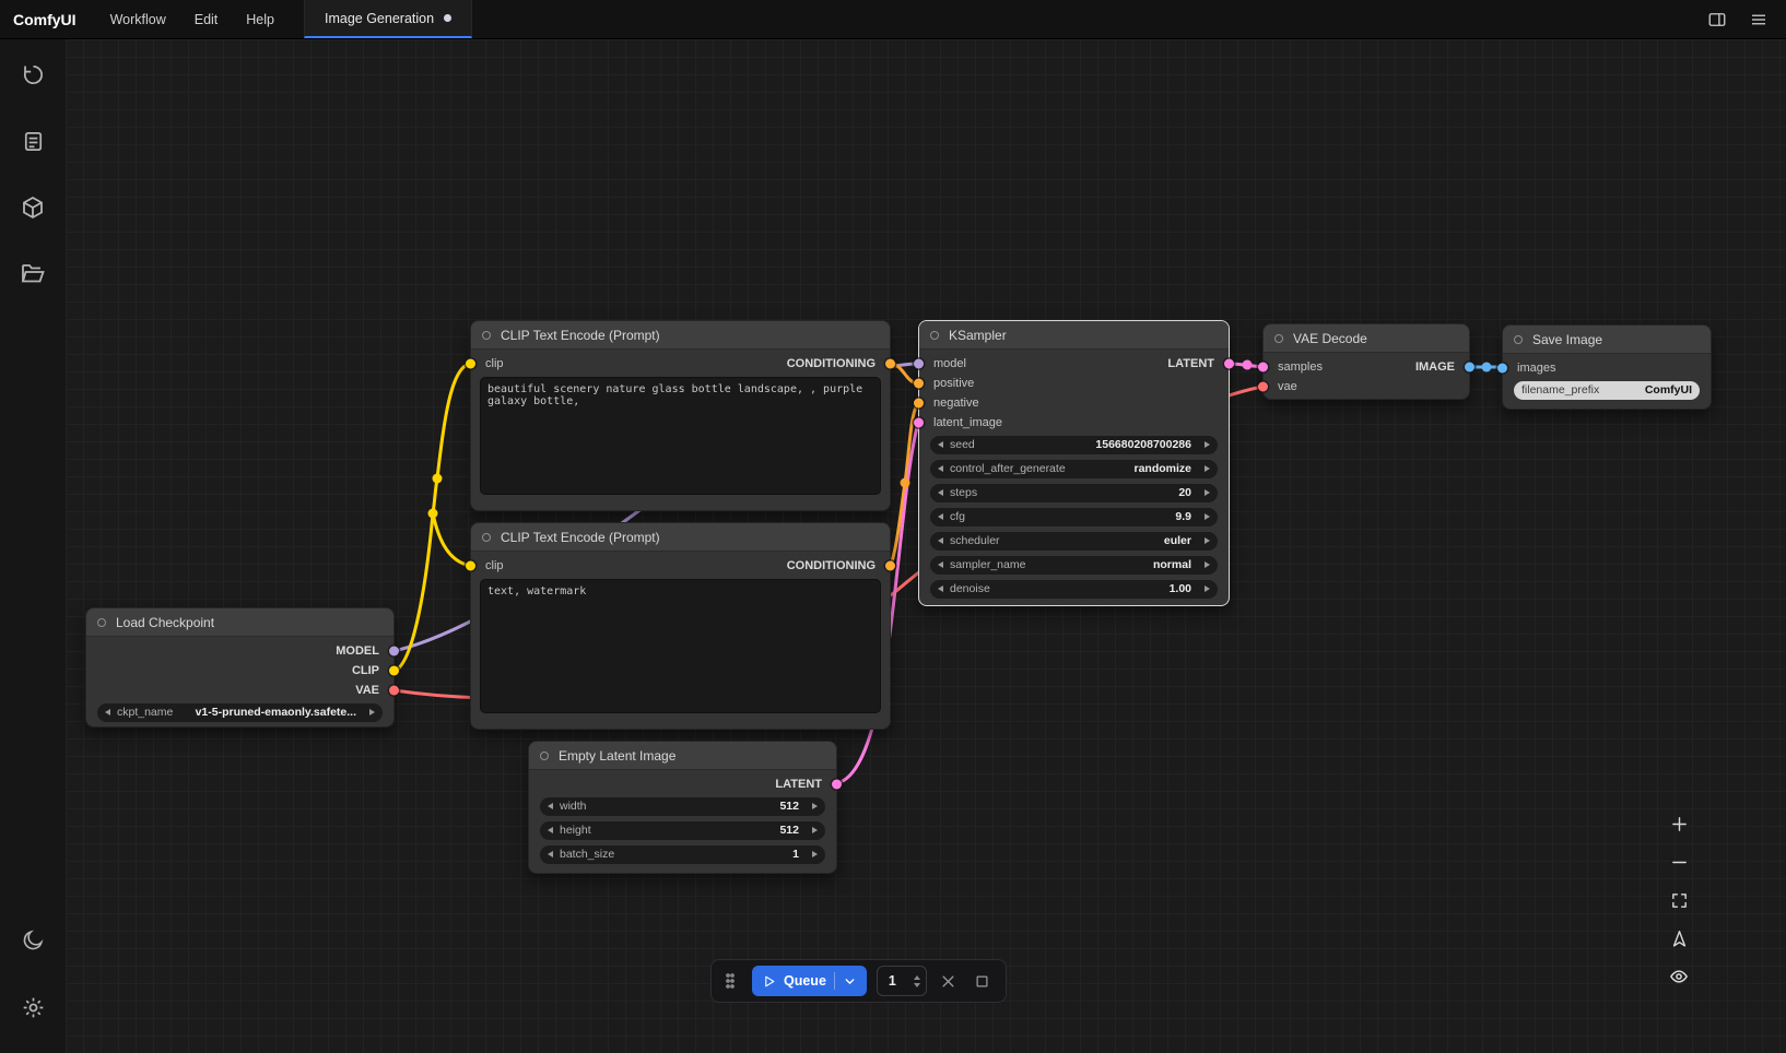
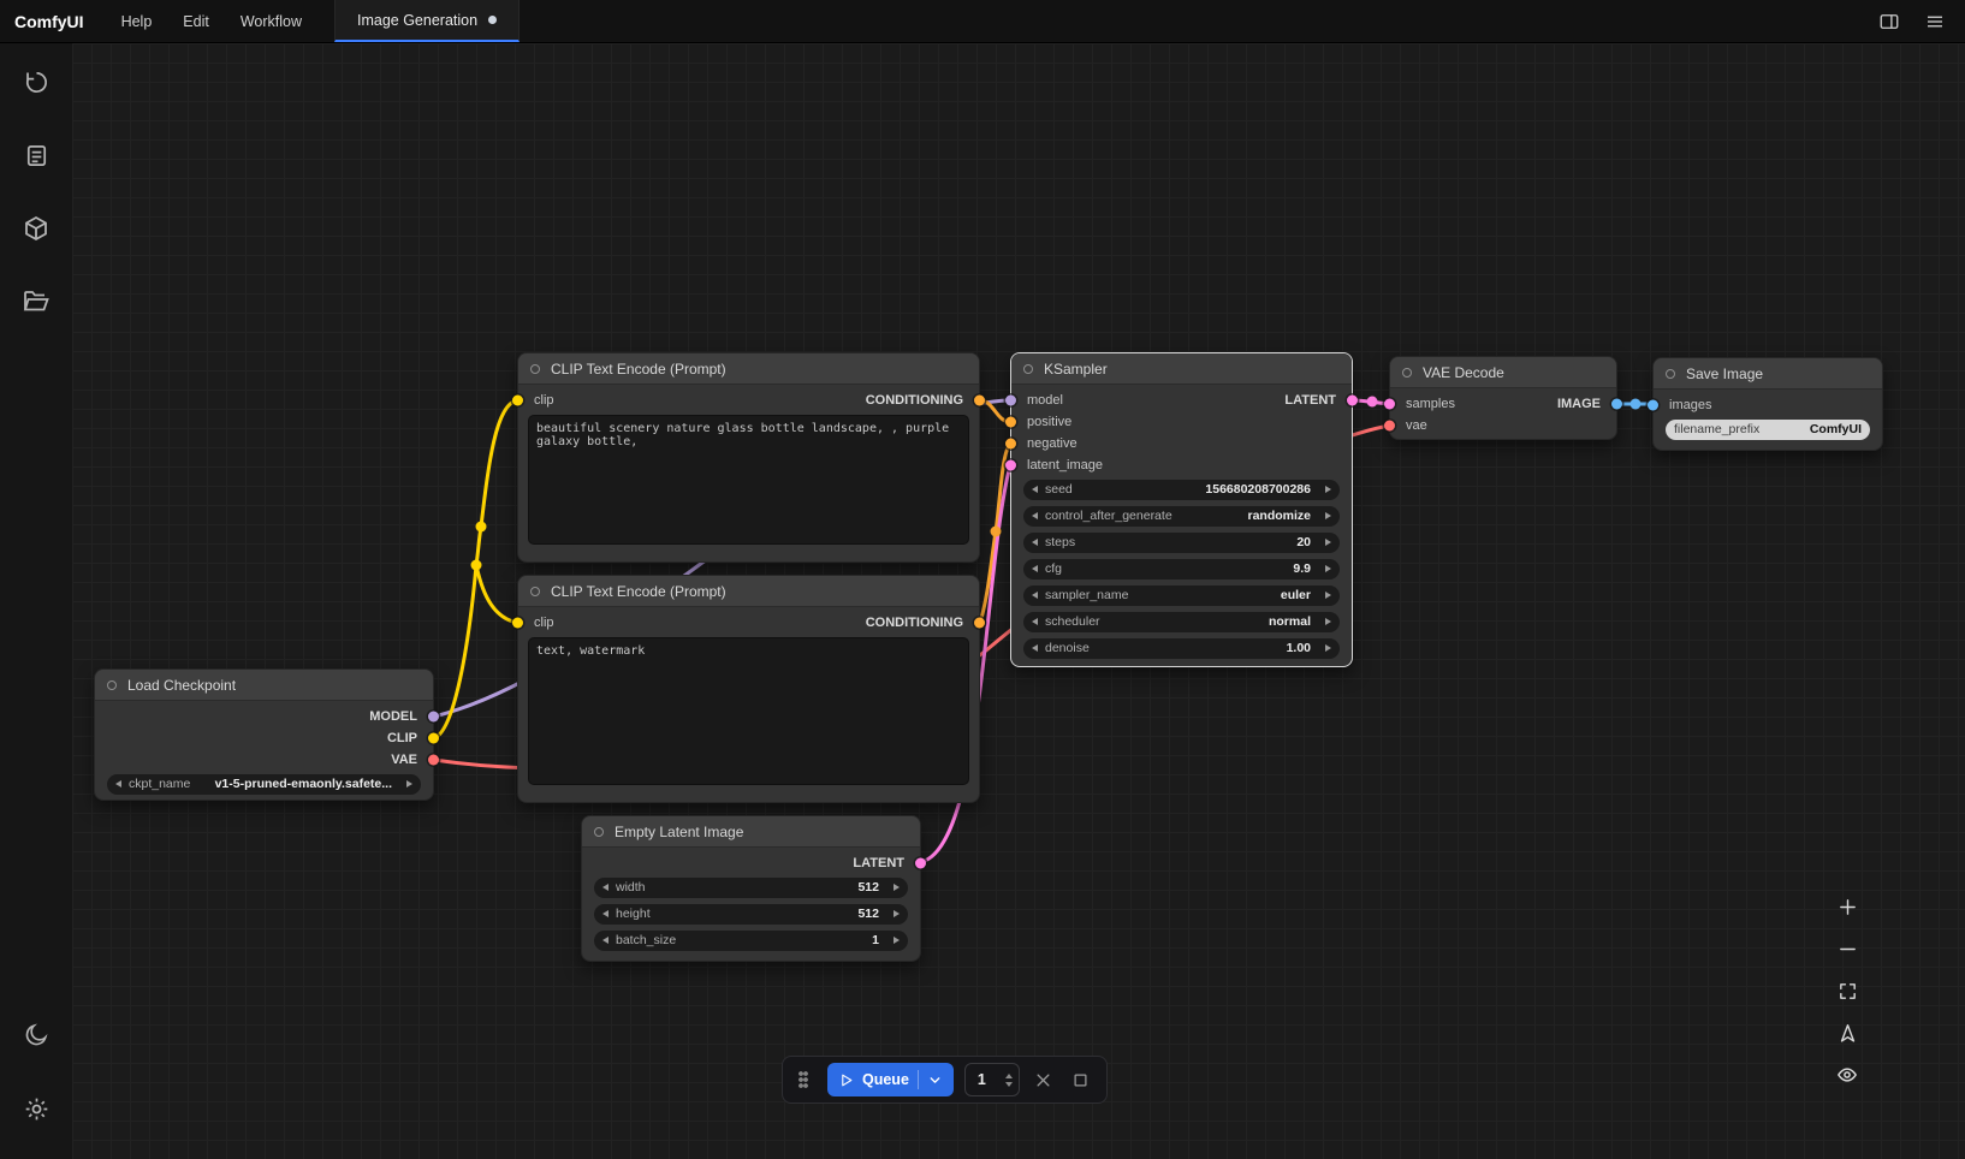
  ComfyUI
- Workflow
+ Help
  Edit
- Help
+ Workflow
  Image Generation
  Load Checkpoint
  MODEL
  CLIP
  VAE
  ckpt_name
  v1-5-pruned-emaonly.safete...
  CLIP Text Encode (Prompt)
  clip
  CONDITIONING
  CLIP Text Encode (Prompt)
  clip
  CONDITIONING
  text, watermark
  Empty Latent Image
  LATENT
  width
  512
  height
  512
  batch_size
  1
  KSampler
  model
  LATENT
  positive
  negative
  latent_image
  seed
  156680208700286
  control_after_generate
  randomize
  steps
  20
  cfg
  9.9
- scheduler
+ sampler_name
  euler
- sampler_name
+ scheduler
  normal
  denoise
  1.00
  VAE Decode
  samples
  IMAGE
  vae
  Save Image
  images
  filename_prefix
  ComfyUI
  Queue
  1
